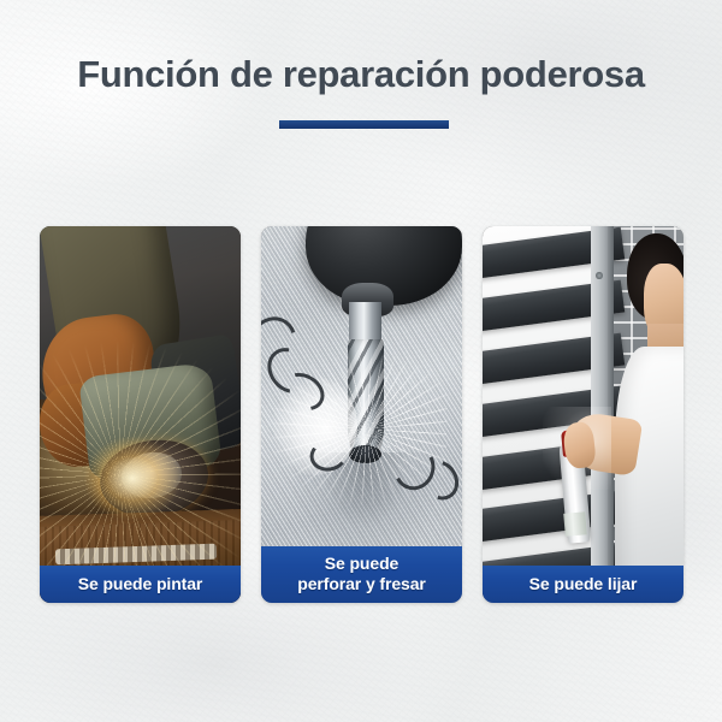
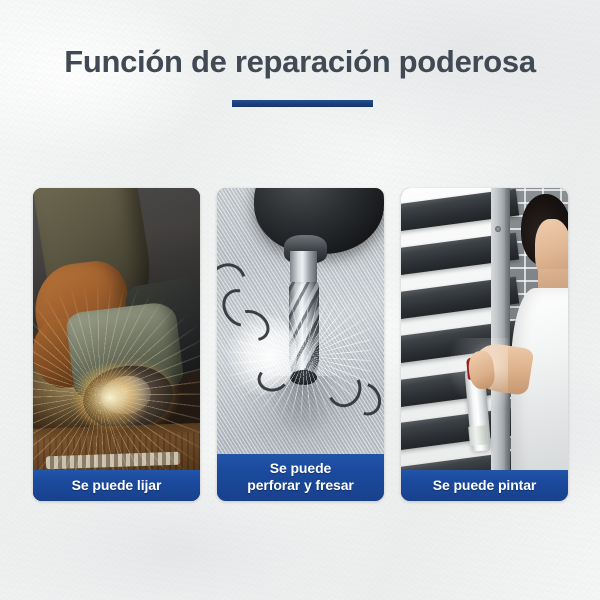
  Función de reparación poderosa
- Se puede pintar
+ Se puede lijar
  Se puede
  perforar y fresar
- Se puede lijar
+ Se puede pintar
